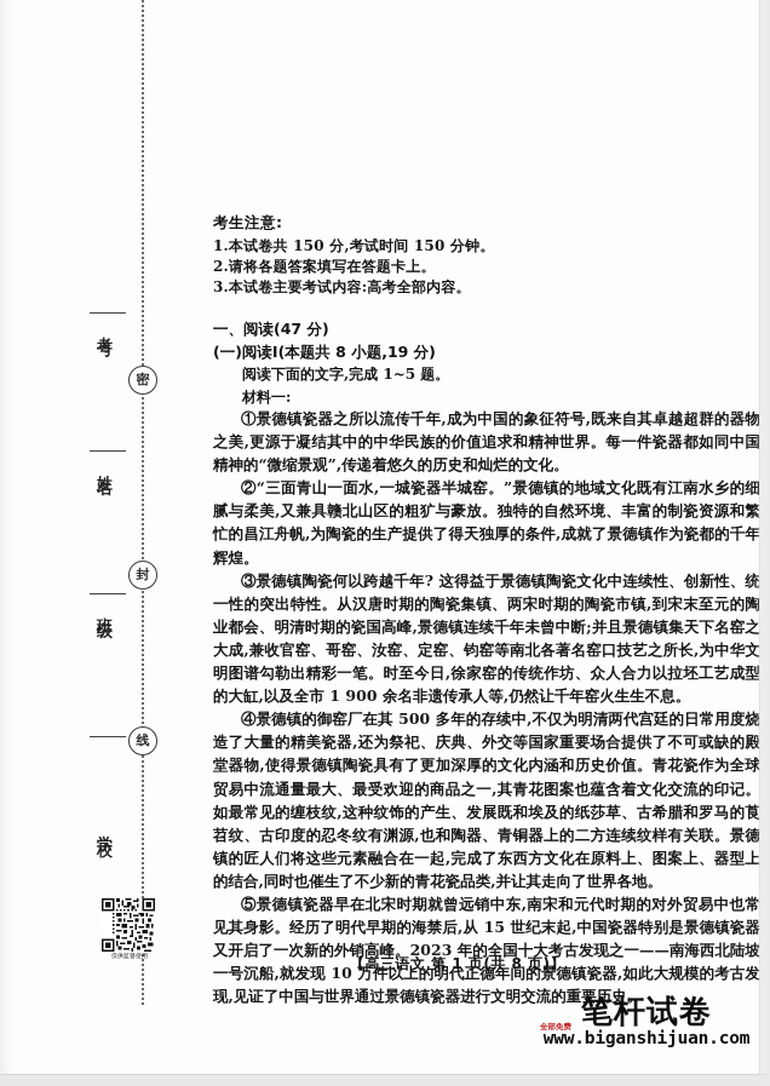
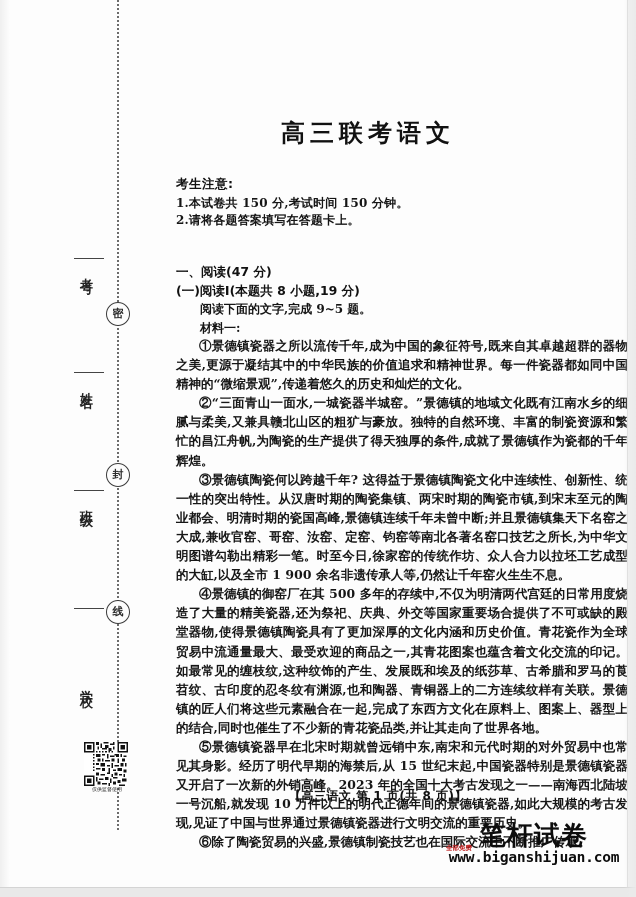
  密
  封
  线
+ 高三联考语文
  考生注意:
  1.本试卷共 150 分,考试时间 150 分钟。
  2.请将各题答案填写在答题卡上。
- 3.本试卷主要考试内容:高考全部内容。
  一、阅读(47 分)
  (一)阅读Ⅰ(本题共 8 小题,19 分)
- 阅读下面的文字,完成 1~5 题。
+ 阅读下面的文字,完成 9~5 题。
  材料一:
  ①景德镇瓷器之所以流传千年,成为中国的象征符号,既来自其卓越超群的器物之美,更源于凝结其中的中华民族的价值追求和精神世界。每一件瓷器都如同中国精神的“微缩景观”,传递着悠久的历史和灿烂的文化。
  ②“三面青山一面水,一城瓷器半城窑。”景德镇的地域文化既有江南水乡的细腻与柔美,又兼具赣北山区的粗犷与豪放。独特的自然环境、丰富的制瓷资源和繁忙的昌江舟帆,为陶瓷的生产提供了得天独厚的条件,成就了景德镇作为瓷都的千年辉煌。
  ③景德镇陶瓷何以跨越千年? 这得益于景德镇陶瓷文化中连续性、创新性、统一性的突出特性。从汉唐时期的陶瓷集镇、两宋时期的陶瓷市镇,到宋末至元的陶业都会、明清时期的瓷国高峰,景德镇连续千年未曾中断;并且景德镇集天下名窑之大成,兼收官窑、哥窑、汝窑、定窑、钧窑等南北各著名窑口技艺之所长,为中华文明图谱勾勒出精彩一笔。时至今日,徐家窑的传统作坊、众人合力以拉坯工艺成型的大缸,以及全市 1 900 余名非遗传承人等,仍然让千年窑火生生不息。
  ④景德镇的御窑厂在其 500 多年的存续中,不仅为明清两代宫廷的日常用度烧造了大量的精美瓷器,还为祭祀、庆典、外交等国家重要场合提供了不可或缺的殿堂器物,使得景德镇陶瓷具有了更加深厚的文化内涵和历史价值。青花瓷作为全球贸易中流通量最大、最受欢迎的商品之一,其青花图案也蕴含着文化交流的印记。如最常见的缠枝纹,这种纹饰的产生、发展既和埃及的纸莎草、古希腊和罗马的莨苕纹、古印度的忍冬纹有渊源,也和陶器、青铜器上的二方连续纹样有关联。景德镇的匠人们将这些元素融合在一起,完成了东西方文化在原料上、图案上、器型上的结合,同时也催生了不少新的青花瓷品类,并让其走向了世界各地。
  ⑤景德镇瓷器早在北宋时期就曾远销中东,南宋和元代时期的对外贸易中也常见其身影。经历了明代早期的海禁后,从 15 世纪末起,中国瓷器特别是景德镇瓷器又开启了一次新的外销高峰。2023 年的全国十大考古发现之一——南海西北陆坡一号沉船,就发现 10 万件以上的明代正德年间的景德镇瓷器,如此大规模的考古发现,见证了中国与世界通过景德镇瓷器进行文明交流的重要历史。
+ ⑥除了陶瓷贸易的兴盛,景德镇制瓷技艺也在国际交流中不断推广传承。
  【高三语文 第 1 页(共 8 页)】
  笔杆试卷
  www.biganshijuan.com
  全部免费
